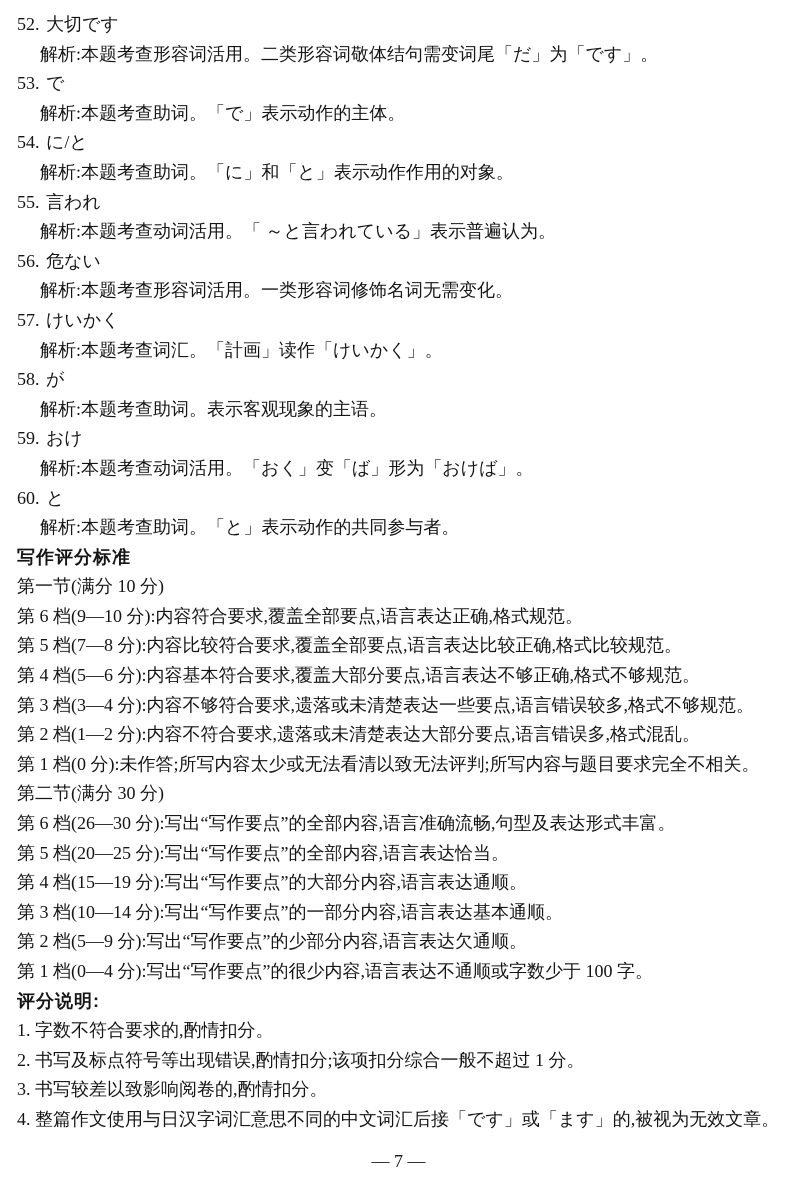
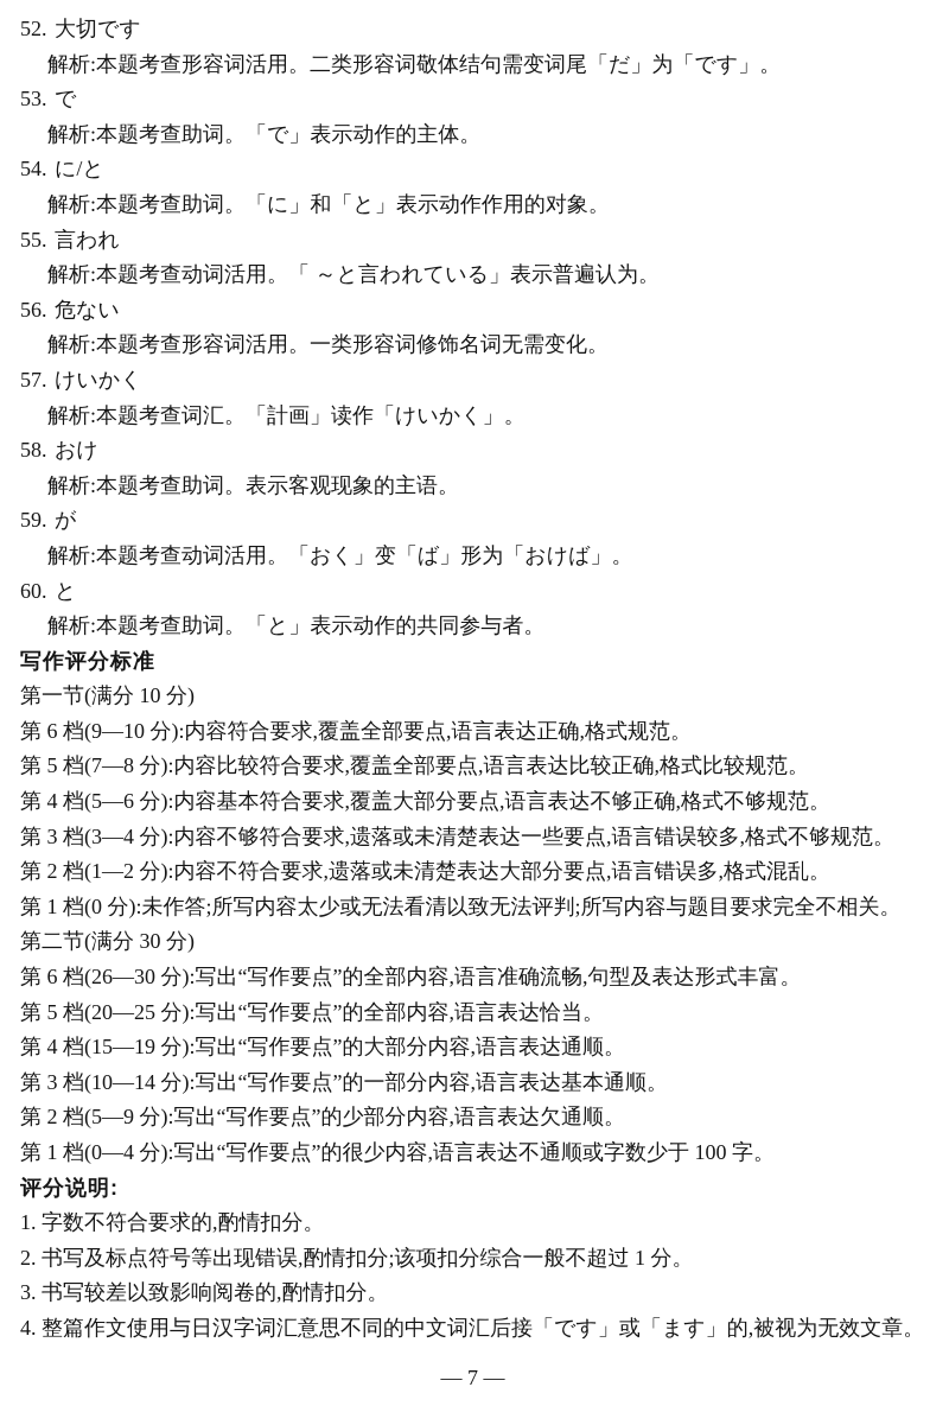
  52. 大切です
  解析:本题考查形容词活用。二类形容词敬体结句需变词尾「だ」为「です」。
  53. で
  解析:本题考查助词。「で」表示动作的主体。
  54. に/と
  解析:本题考查助词。「に」和「と」表示动作作用的对象。
  55. 言われ
  解析:本题考查动词活用。「 ～と言われている」表示普遍认为。
  56. 危ない
  解析:本题考查形容词活用。一类形容词修饰名词无需变化。
  57. けいかく
  解析:本题考查词汇。「計画」读作「けいかく」。
- 58. が
+ 58. おけ
  解析:本题考查助词。表示客观现象的主语。
- 59. おけ
+ 59. が
  解析:本题考查动词活用。「おく」变「ば」形为「おけば」。
  60. と
  解析:本题考查助词。「と」表示动作的共同参与者。
  写作评分标准
  第一节(满分 10 分)
  第 6 档(9—10 分):内容符合要求,覆盖全部要点,语言表达正确,格式规范。
  第 5 档(7—8 分):内容比较符合要求,覆盖全部要点,语言表达比较正确,格式比较规范。
  第 4 档(5—6 分):内容基本符合要求,覆盖大部分要点,语言表达不够正确,格式不够规范。
  第 3 档(3—4 分):内容不够符合要求,遗落或未清楚表达一些要点,语言错误较多,格式不够规范。
  第 2 档(1—2 分):内容不符合要求,遗落或未清楚表达大部分要点,语言错误多,格式混乱。
  第 1 档(0 分):未作答;所写内容太少或无法看清以致无法评判;所写内容与题目要求完全不相关。
  第二节(满分 30 分)
  第 6 档(26—30 分):写出“写作要点”的全部内容,语言准确流畅,句型及表达形式丰富。
  第 5 档(20—25 分):写出“写作要点”的全部内容,语言表达恰当。
  第 4 档(15—19 分):写出“写作要点”的大部分内容,语言表达通顺。
  第 3 档(10—14 分):写出“写作要点”的一部分内容,语言表达基本通顺。
  第 2 档(5—9 分):写出“写作要点”的少部分内容,语言表达欠通顺。
  第 1 档(0—4 分):写出“写作要点”的很少内容,语言表达不通顺或字数少于 100 字。
  评分说明:
  1. 字数不符合要求的,酌情扣分。
  2. 书写及标点符号等出现错误,酌情扣分;该项扣分综合一般不超过 1 分。
  3. 书写较差以致影响阅卷的,酌情扣分。
  4. 整篇作文使用与日汉字词汇意思不同的中文词汇后接「です」或「ます」的,被视为无效文章。
  — 7 —
